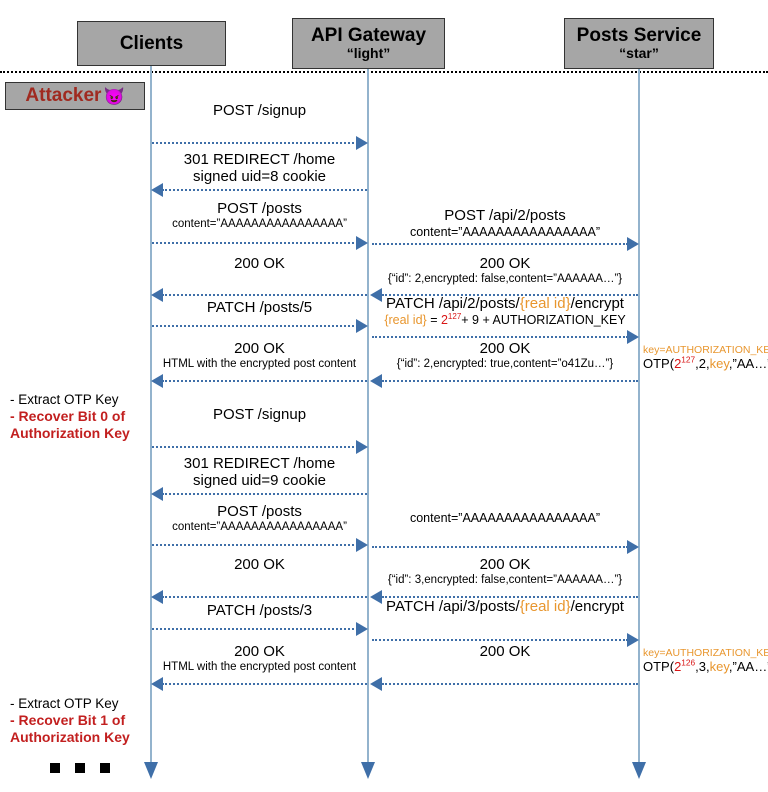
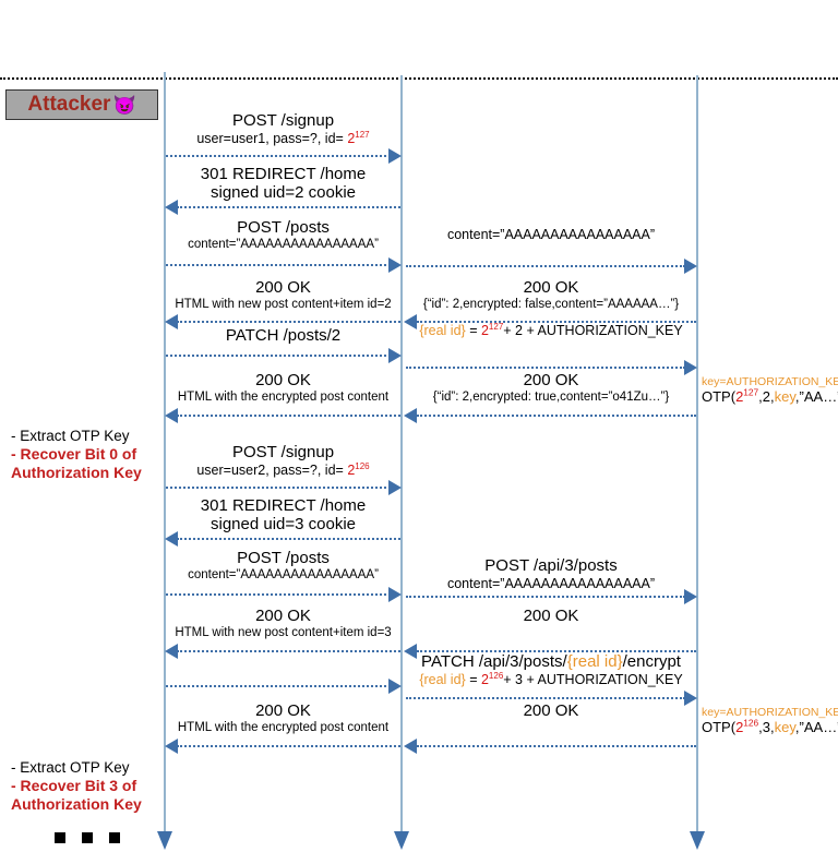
- Clients
- API Gateway
- “light”
- Posts Service
- “star”
  Attacker
  😈
  POST /signup
+ user=user1, pass=?, id= 2127
  301 REDIRECT /home
- signed uid=8 cookie
+ signed uid=2 cookie
  POST /posts
  content=”AAAAAAAAAAAAAAAA”
- POST /api/2/posts
  content=”AAAAAAAAAAAAAAAA”
  200 OK
+ HTML with new post content+item id=2
  200 OK
  {“id”: 2,encrypted: false,content=”AAAAAA…”}
- PATCH /posts/5
+ PATCH /posts/2
- PATCH /api/2/posts/{real id}/encrypt
- {real id} = 2127+ 9 + AUTHORIZATION_KEY
+ {real id} = 2127+ 2 + AUTHORIZATION_KEY
  200 OK
  HTML with the encrypted post content
  200 OK
  {“id”: 2,encrypted: true,content=”o41Zu…”}
  key=AUTHORIZATION_KE
  OTP(2127,2,key,”AA…
  - Extract OTP Key
  - Recover Bit 0 of
  Authorization Key
  POST /signup
+ user=user2, pass=?, id= 2126
  301 REDIRECT /home
- signed uid=9 cookie
+ signed uid=3 cookie
  POST /posts
  content=”AAAAAAAAAAAAAAAA”
+ POST /api/3/posts
  content=”AAAAAAAAAAAAAAAA”
  200 OK
+ HTML with new post content+item id=3
  200 OK
- {“id”: 3,encrypted: false,content=”AAAAAA…”}
- PATCH /posts/3
  PATCH /api/3/posts/{real id}/encrypt
+ {real id} = 2126+ 3 + AUTHORIZATION_KEY
  200 OK
  HTML with the encrypted post content
  200 OK
  key=AUTHORIZATION_KE
  OTP(2126,3,key,”AA…
  - Extract OTP Key
- - Recover Bit 1 of
+ - Recover Bit 3 of
  Authorization Key
